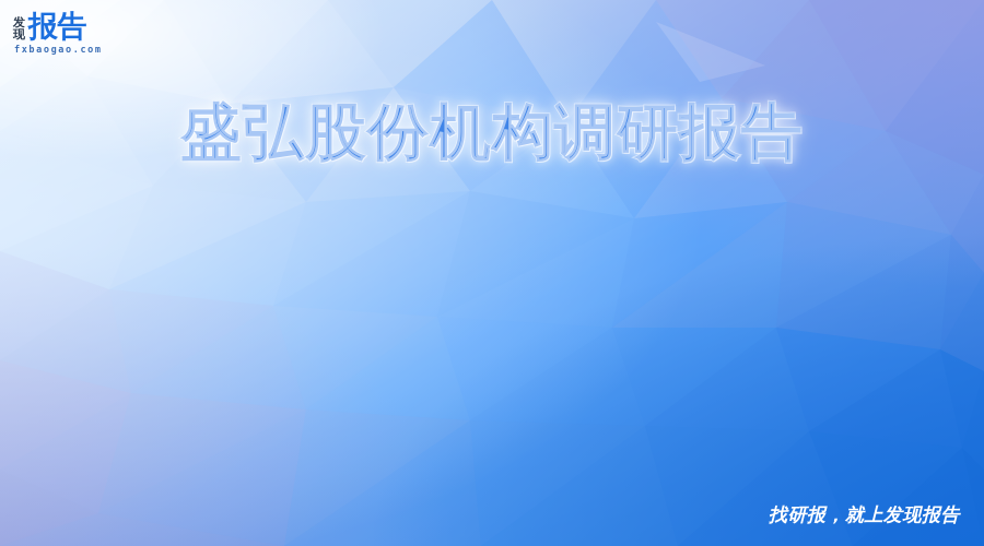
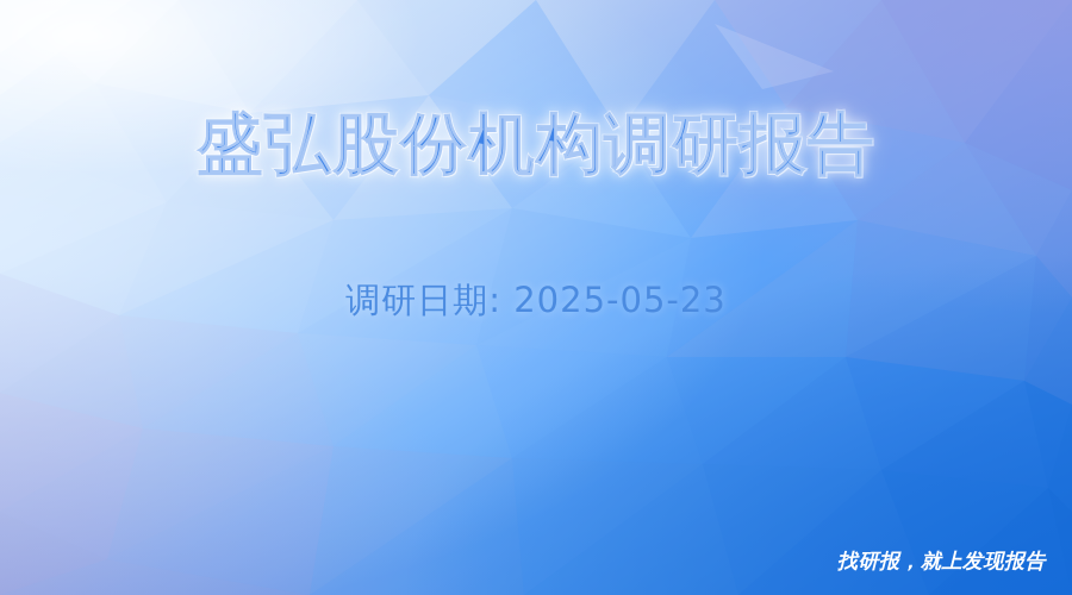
- 发
- 现
- 报告
- fxbaogao.com
  盛弘股份机构调研报告
+ 调研日期: 2025-05-23
  找研报，就上发现报告
